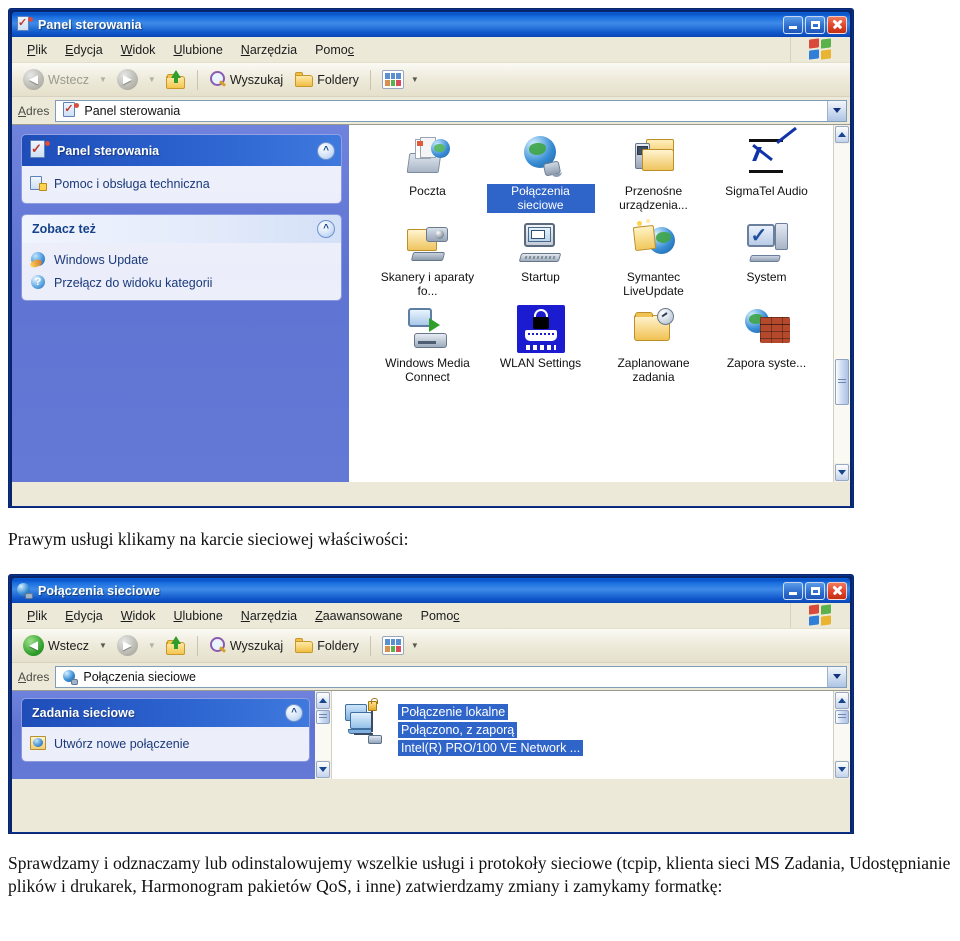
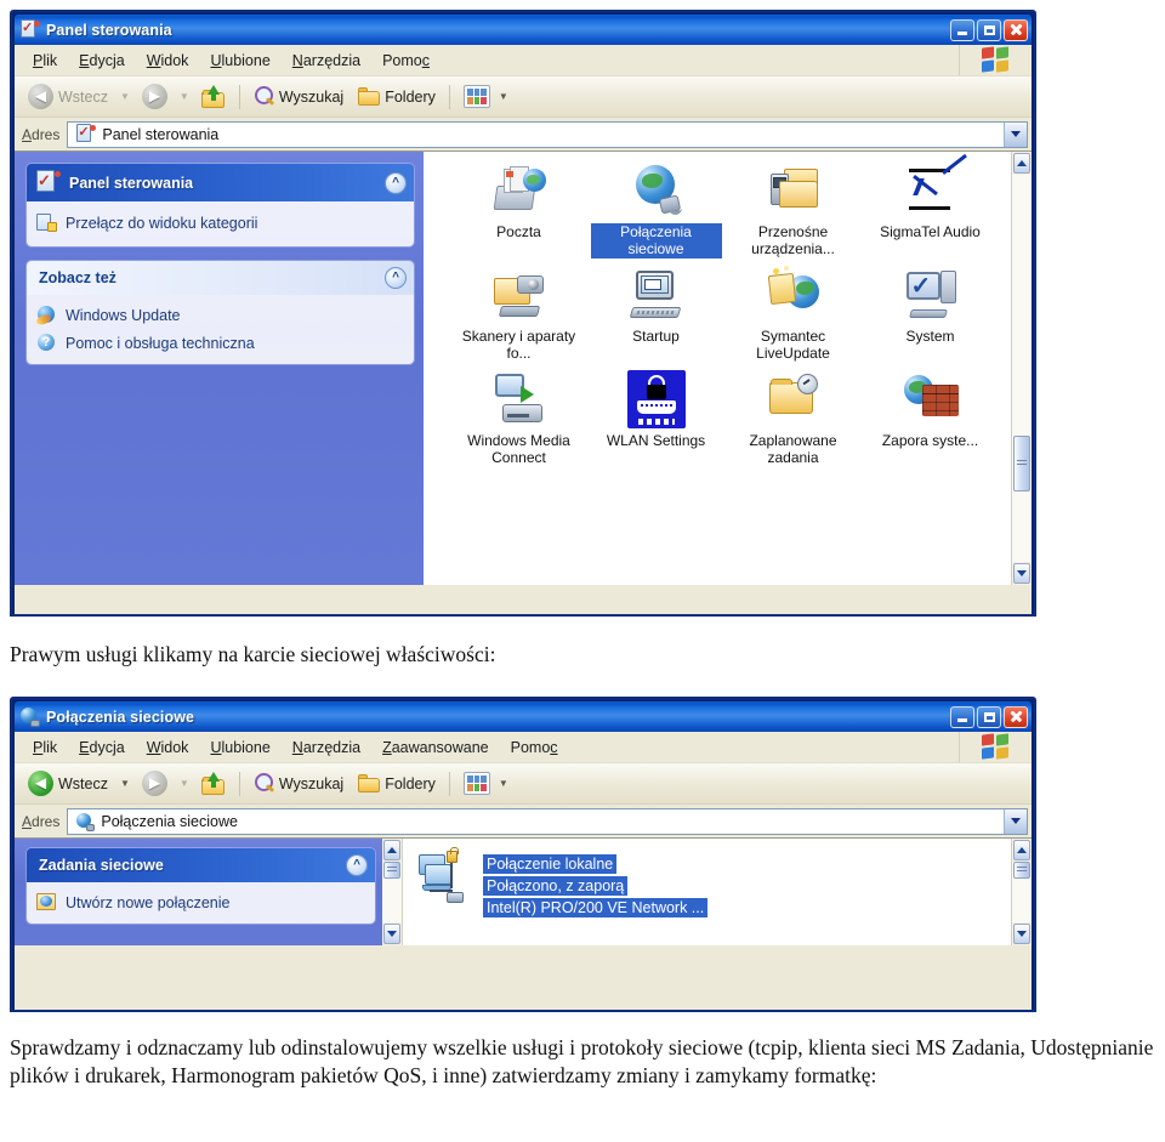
  ✓
  Panel sterowania
  Plik
  Edycja
  Widok
  Ulubione
  Narzędzia
  Pomoc
  ◀
  Wstecz
  ▼
  ▶
  ▼
  Wyszukaj
  Foldery
  ▼
  Adres
  ✓
  Panel sterowania
  ✓
  Panel sterowania
  ^
- Pomoc i obsługa techniczna
+ Przełącz do widoku kategorii
  Zobacz też
  ^
  Windows Update
  ?
- Przełącz do widoku kategorii
+ Pomoc i obsługa techniczna
  Poczta
  Połączenia sieciowe
  Przenośne urządzenia...
  SigmaTel Audio
  Skanery i aparaty fo...
  Startup
  Symantec LiveUpdate
  ✓
  System
  Windows Media Connect
  WLAN Settings
  Zaplanowane zadania
  Zapora syste...
  Prawym usługi klikamy na karcie sieciowej właściwości:
  Połączenia sieciowe
  Plik
  Edycja
  Widok
  Ulubione
  Narzędzia
  Zaawansowane
  Pomoc
  ◀
  Wstecz
  ▼
  ▶
  ▼
  Wyszukaj
  Foldery
  ▼
  Adres
  Połączenia sieciowe
  Zadania sieciowe
  ^
  Utwórz nowe połączenie
  Połączenie lokalne
  Połączono, z zaporą
- Intel(R) PRO/100 VE Network ...
+ Intel(R) PRO/200 VE Network ...
  Sprawdzamy i odznaczamy lub odinstalowujemy wszelkie usługi i protokoły sieciowe (tcpip, klienta sieci MS Zadania, Udostępnianie plików i drukarek, Harmonogram pakietów QoS, i inne) zatwierdzamy zmiany i zamykamy formatkę:
